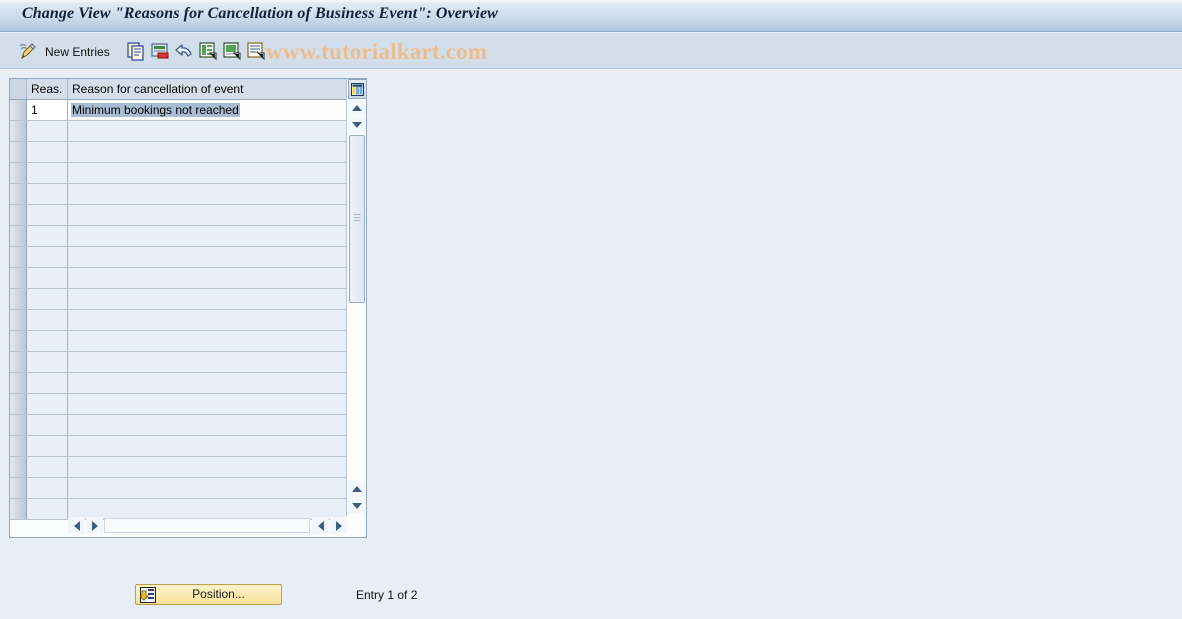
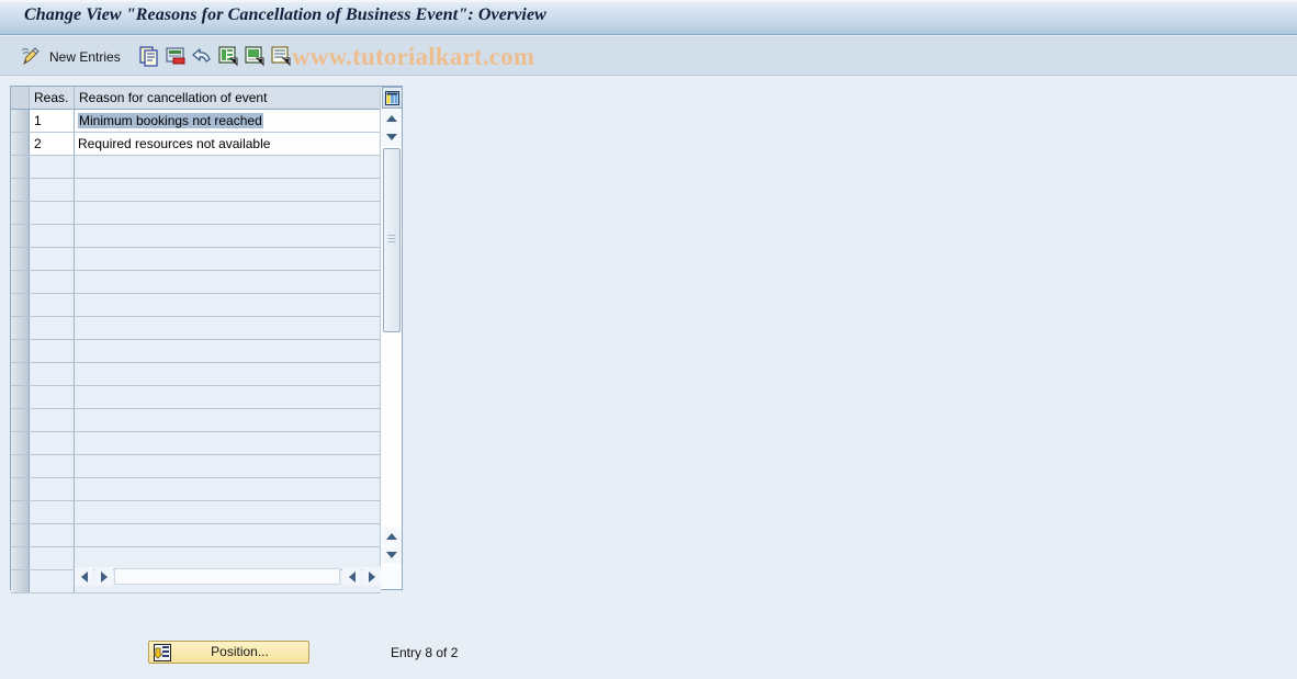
  Change View "Reasons for Cancellation of Business Event": Overview
  New Entries
  www.tutorialkart.com
  Reas.
  Reason for cancellation of event
  1
  Minimum bookings not reached
+ 2
+ Required resources not available
  Position...
- Entry 1 of 2
+ Entry 8 of 2
